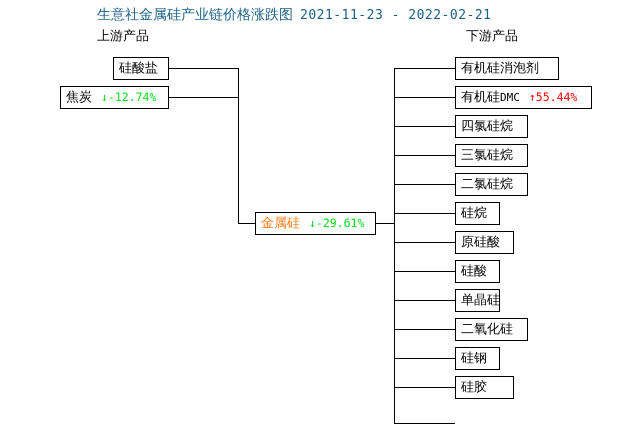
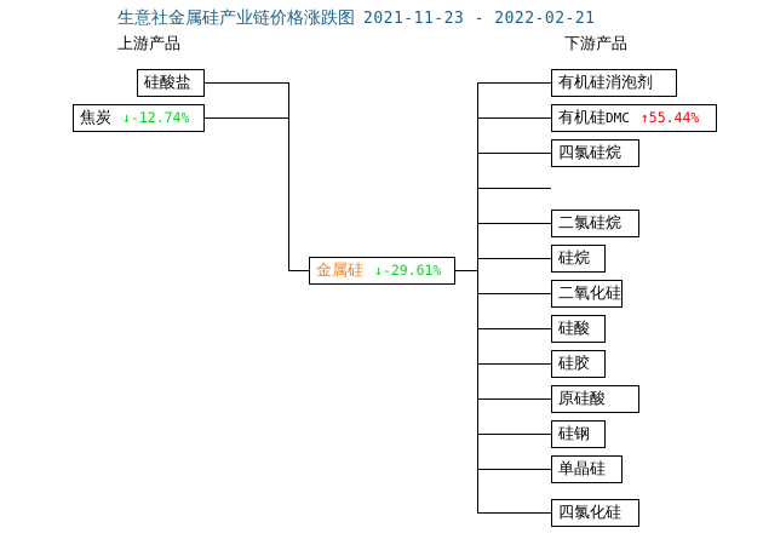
  生意社金属硅产业链价格涨跌图 2021-11-23 - 2022-02-21
  上游产品
  下游产品
  硅酸盐
  焦炭
  ↓-12.74%
  金属硅
  ↓-29.61%
  有机硅消泡剂
  有机硅
  DMC
  ↑55.44%
  四氯硅烷
- 三氯硅烷
  二氯硅烷
  硅烷
- 原硅酸
+ 二氧化硅
  硅酸
- 单晶硅
+ 硅胶
- 二氧化硅
+ 原硅酸
  硅钢
- 硅胶
+ 单晶硅
+ 四氯化硅
